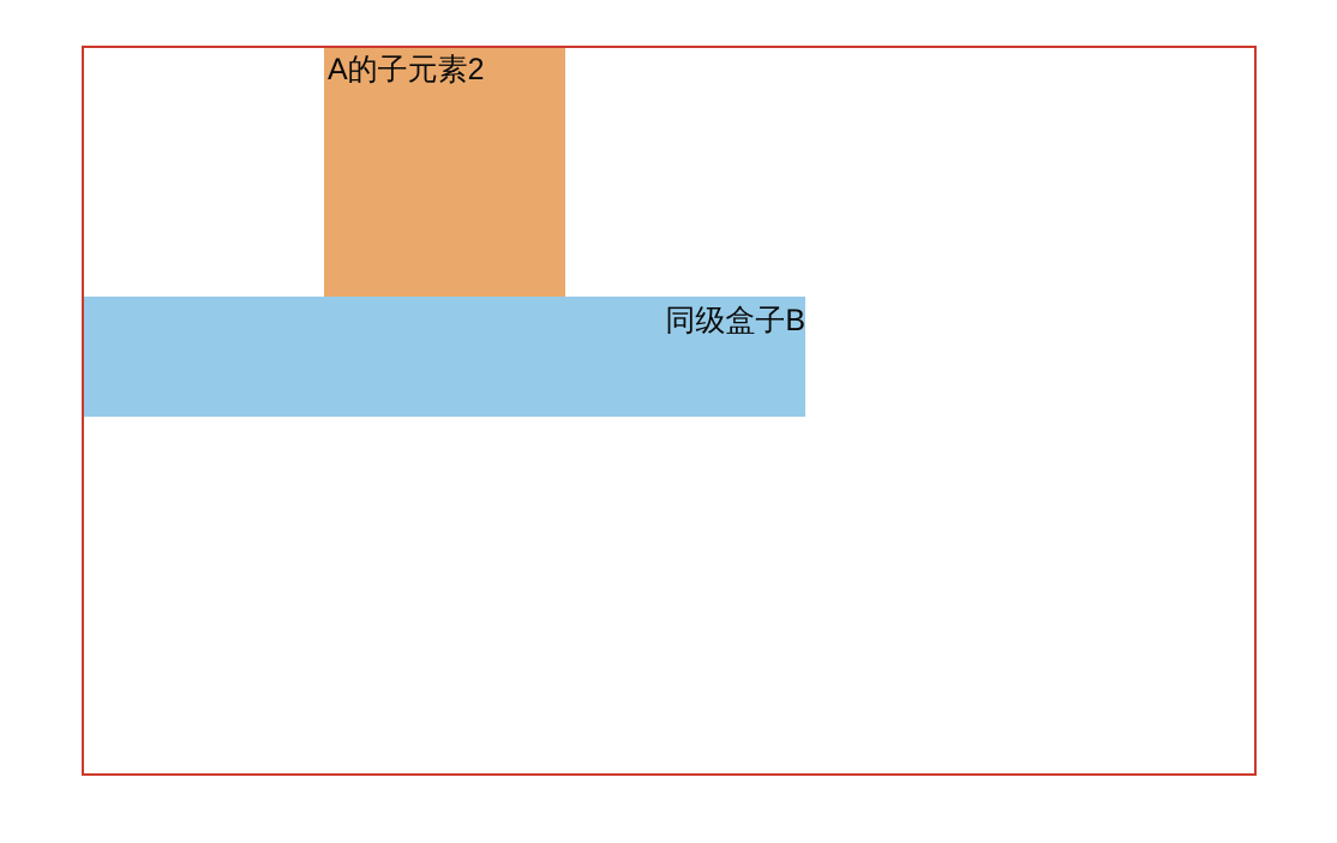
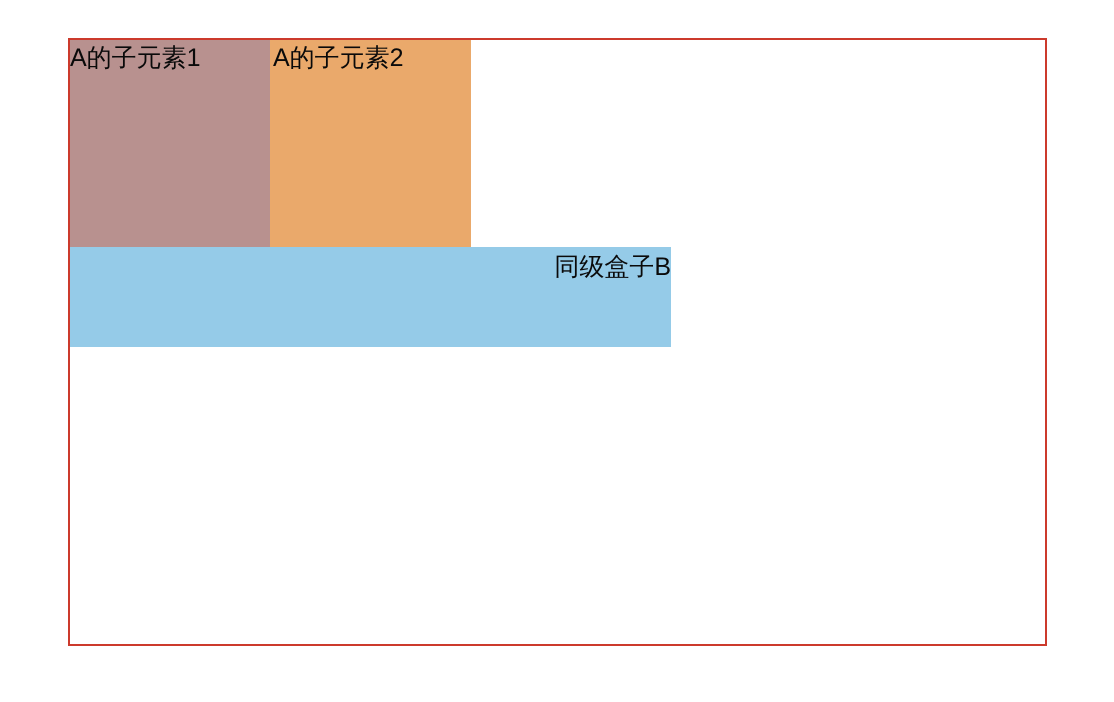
+ A的子元素1
  A的子元素2
  同级盒子B
